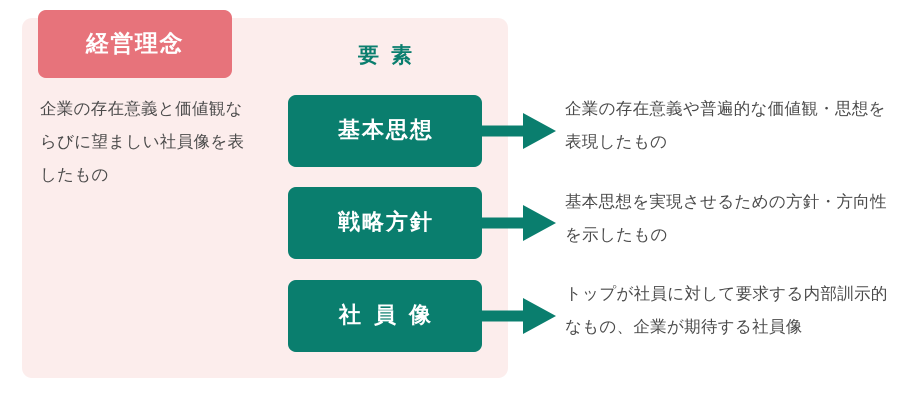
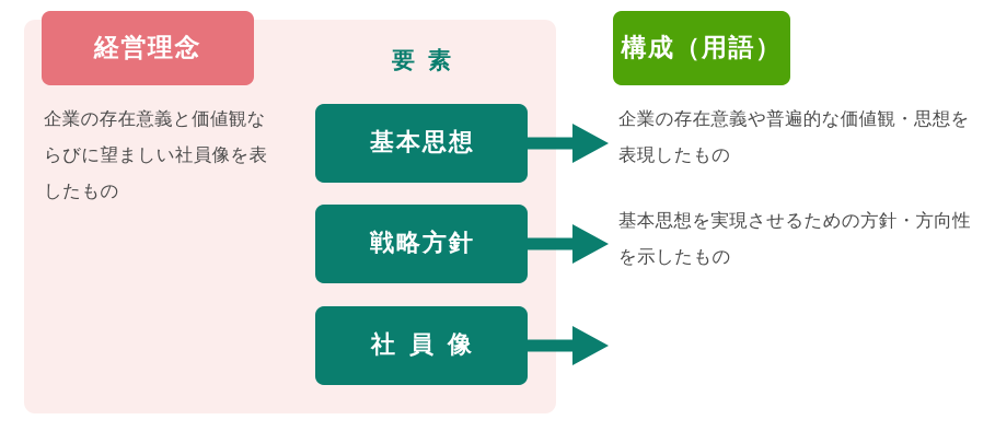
  経営理念
  要素
+ 構成（用語）
  企業の存在意義と価値観ならびに望ましい社員像を表したもの
  基本思想
  戦略方針
  社員像
  企業の存在意義や普遍的な価値観・思想を表現したもの
  基本思想を実現させるための方針・方向性を示したもの
- トップが社員に対して要求する内部訓示的なもの、企業が期待する社員像
